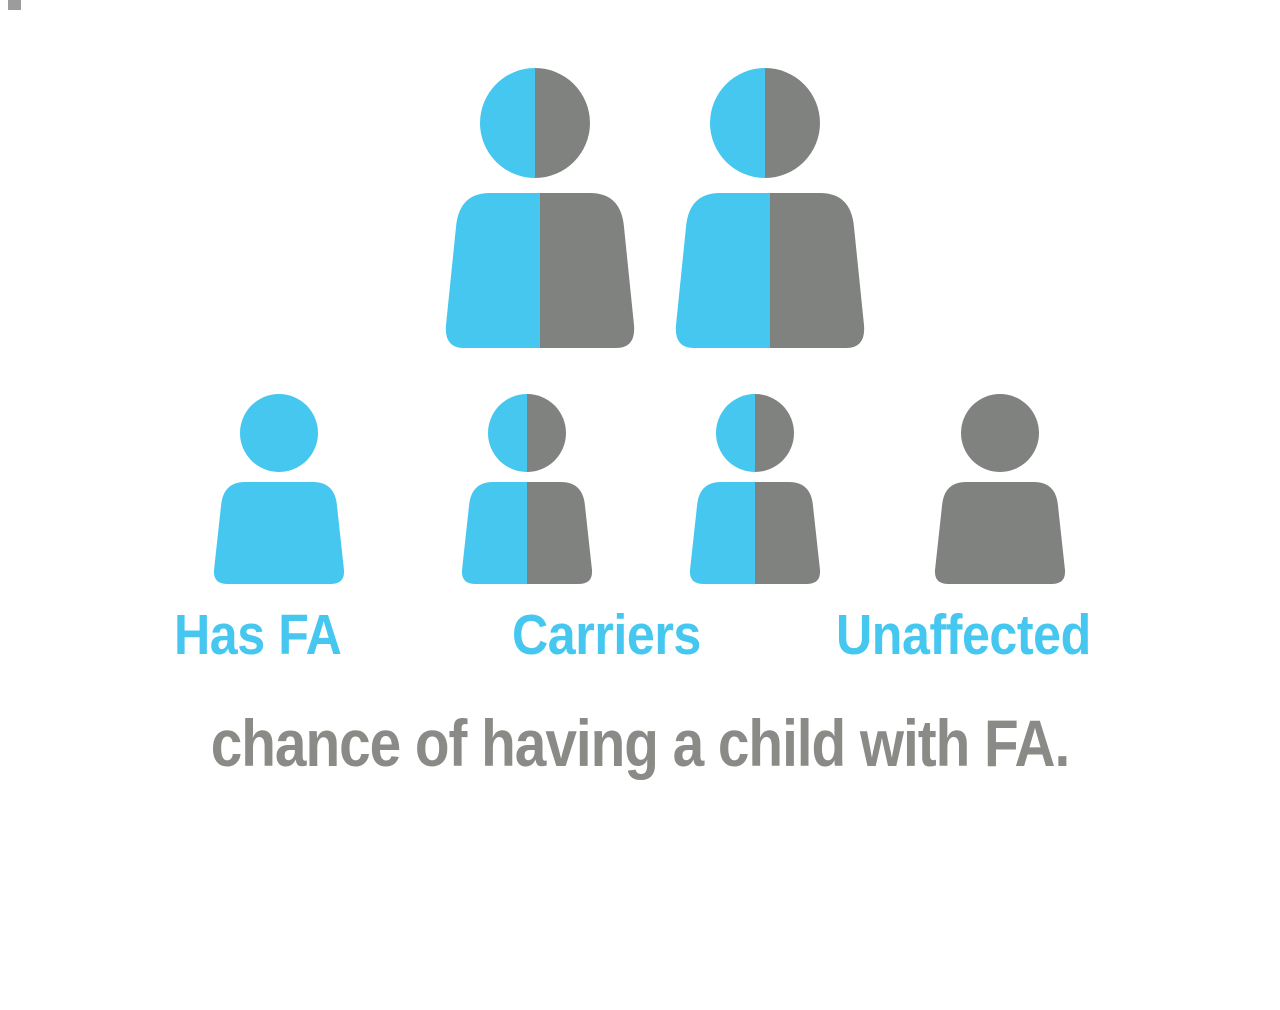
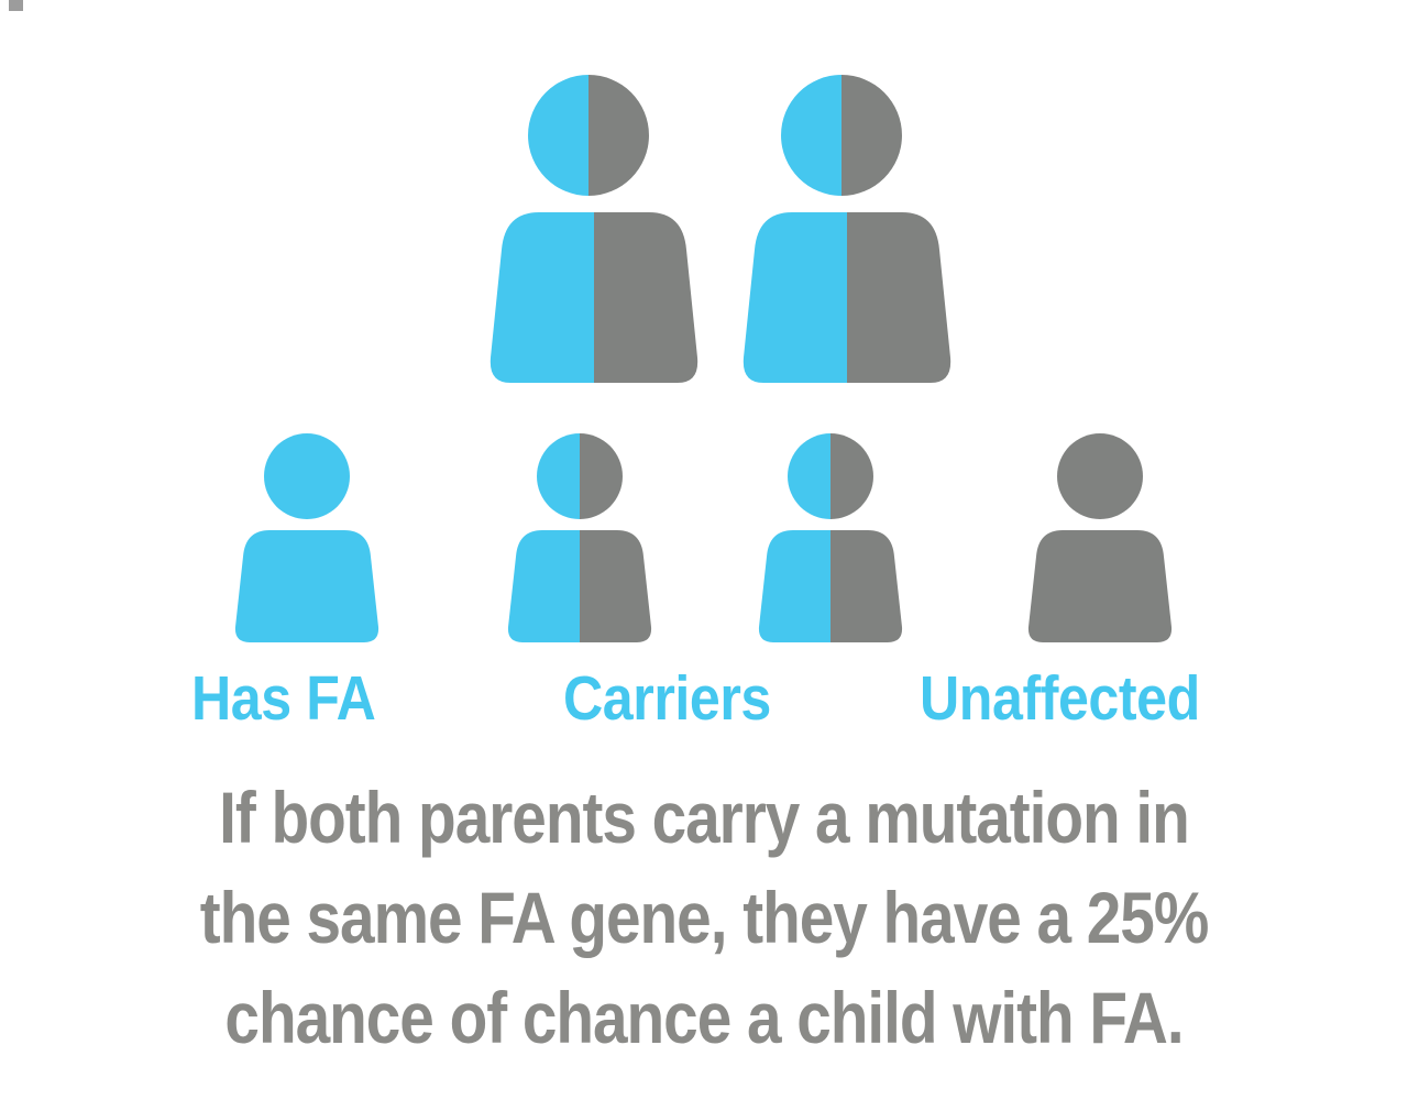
  Has FA
  Carriers
  Unaffected
+ If both parents carry a mutation in
+ the same FA gene, they have a 25%
- chance of having a child with FA.
+ chance of chance a child with FA.
